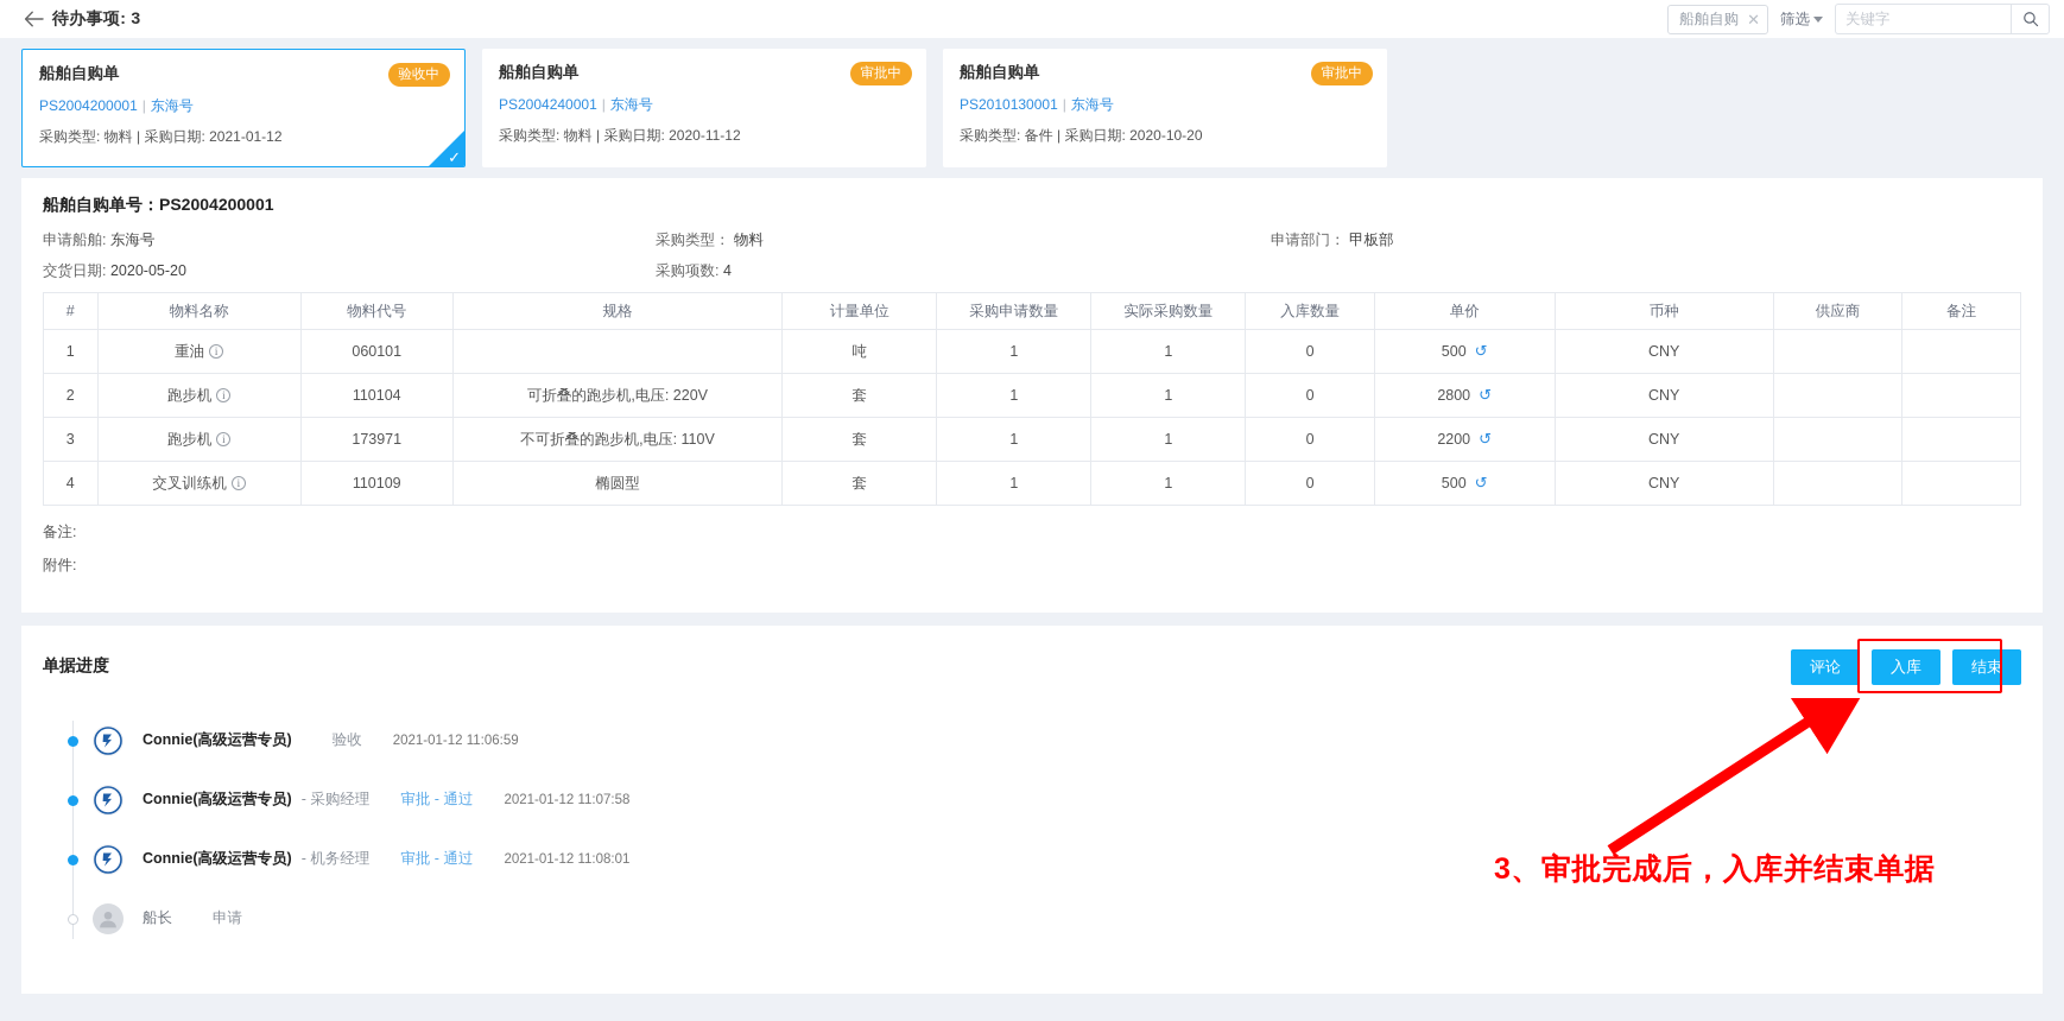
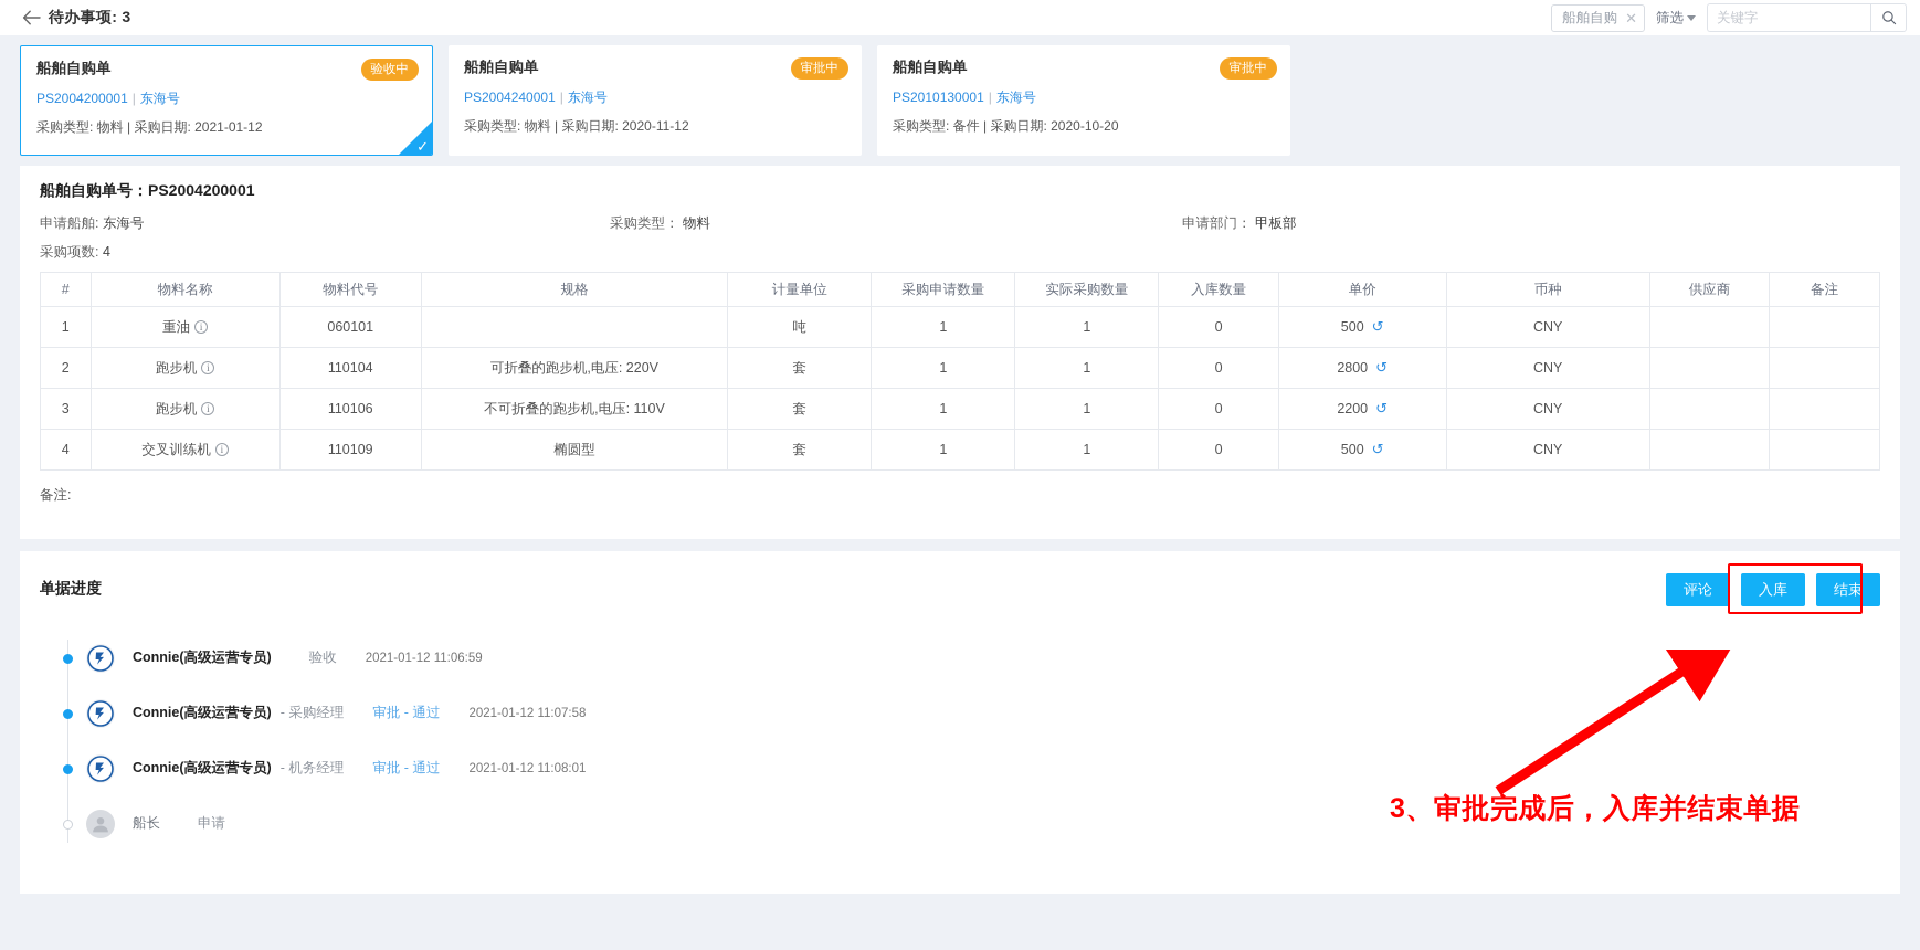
  待办事项: 3
  船舶自购
  ✕
  筛选
  关键字
  船舶自购单
  PS2004200001 | 东海号
  采购类型: 物料 | 采购日期: 2021-01-12
  验收中
  ✓
  船舶自购单
  PS2004240001 | 东海号
  采购类型: 物料 | 采购日期: 2020-11-12
  审批中
  船舶自购单
  PS2010130001 | 东海号
  采购类型: 备件 | 采购日期: 2020-10-20
  审批中
  船舶自购单号：PS2004200001
  申请船舶: 东海号
  采购类型： 物料
  申请部门： 甲板部
- 交货日期: 2020-05-20
  采购项数: 4
  #	物料名称	物料代号	规格	计量单位	采购申请数量	实际采购数量	入库数量	单价	币种	供应商	备注
  1	重油 i	060101		吨	1	1	0	500 ↺	CNY
  2	跑步机 i	110104	可折叠的跑步机,电压: 220V	套	1	1	0	2800 ↺	CNY
- 3	跑步机 i	173971	不可折叠的跑步机,电压: 110V	套	1	1	0	2200 ↺	CNY
+ 3	跑步机 i	110106	不可折叠的跑步机,电压: 110V	套	1	1	0	2200 ↺	CNY
  4	交叉训练机 i	110109	椭圆型	套	1	1	0	500 ↺	CNY
  备注:
- 附件:
  单据进度
  评论
  入库
  结束
  Connie(高级运营专员)
  验收
  2021-01-12 11:06:59
  Connie(高级运营专员)
  - 采购经理
  审批 - 通过
  2021-01-12 11:07:58
  Connie(高级运营专员)
  - 机务经理
  审批 - 通过
  2021-01-12 11:08:01
  船长
  申请
  3、审批完成后，入库并结束单据
